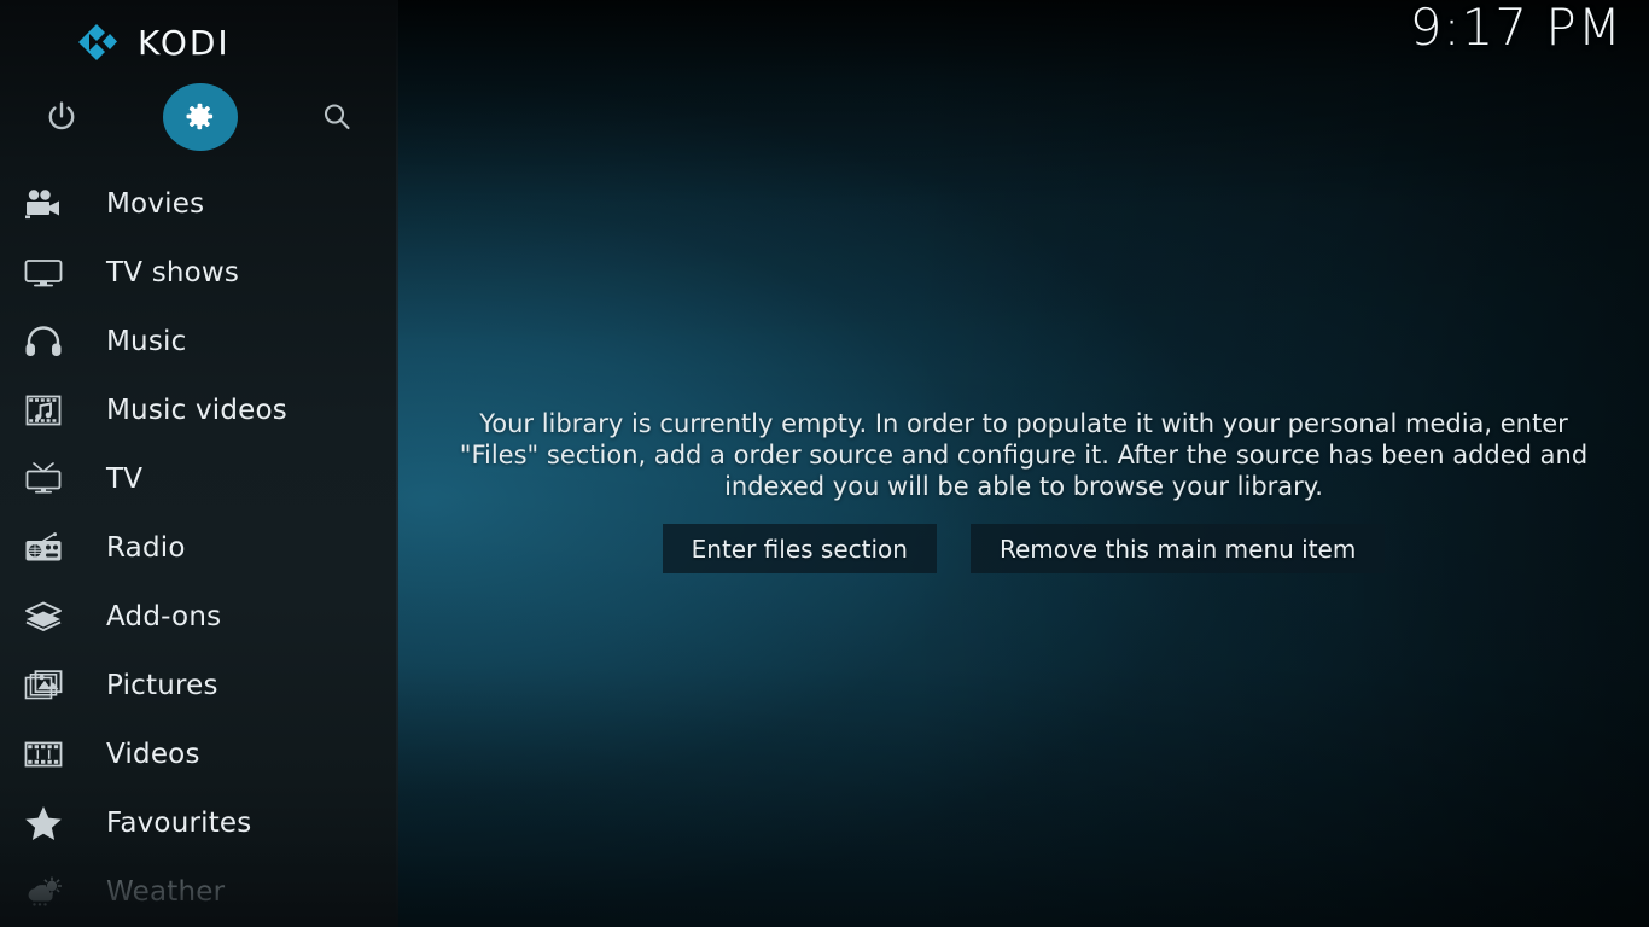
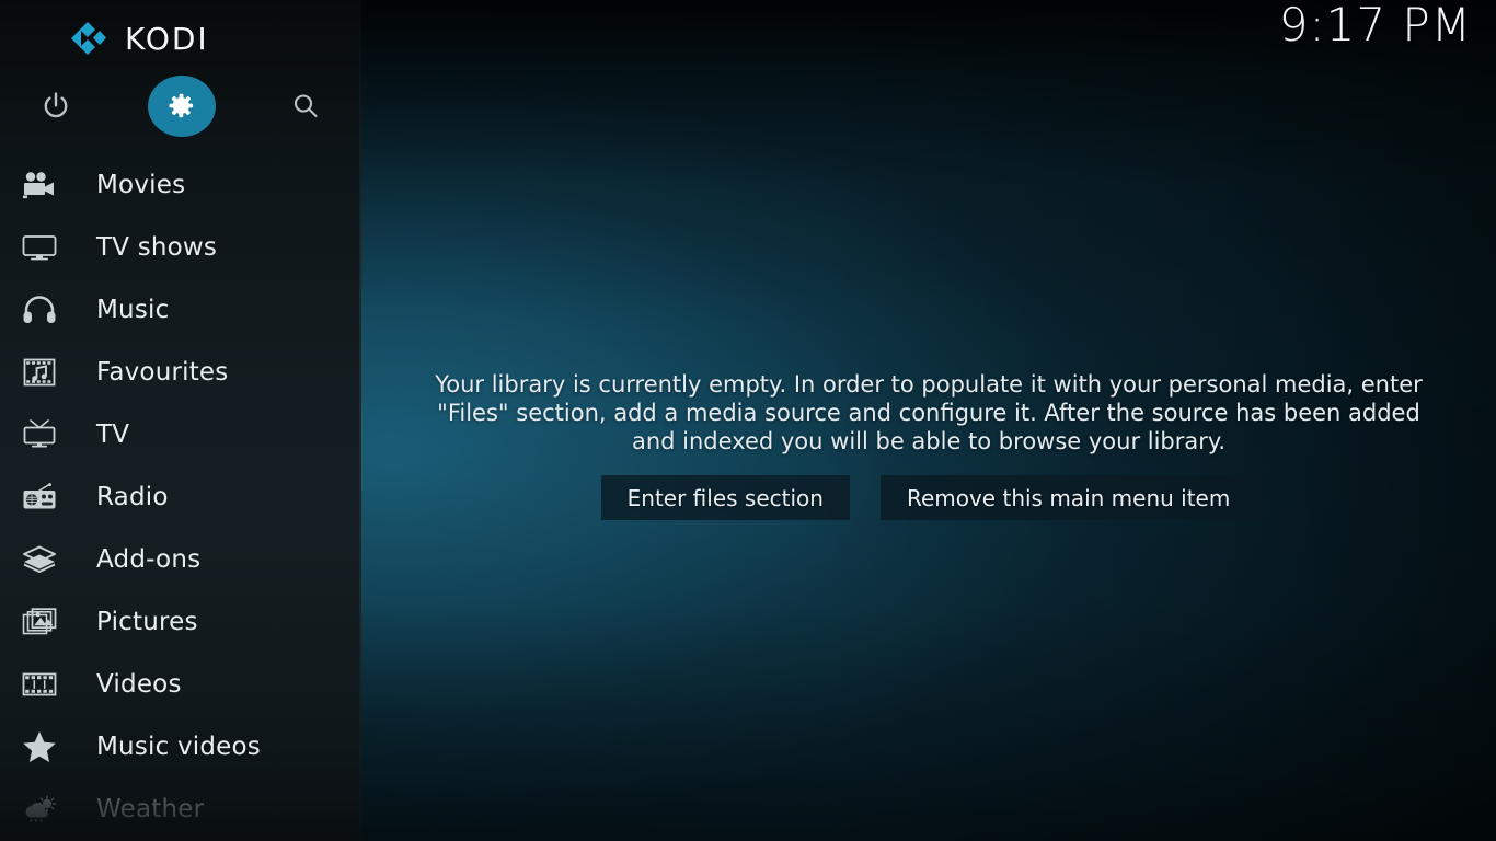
  9:17 PM
- Your library is currently empty. In order to populate it with your personal media, enter "Files" section, add a order source and configure it. After the source has been added and indexed you will be able to browse your library.
+ Your library is currently empty. In order to populate it with your personal media, enter "Files" section, add a media source and configure it. After the source has been added and indexed you will be able to browse your library.
  Enter files section
  Remove this main menu item
  KODI
  Movies
  TV shows
  Music
- Music videos
+ Favourites
  TV
  Radio
  Add-ons
  Pictures
  Videos
- Favourites
+ Music videos
